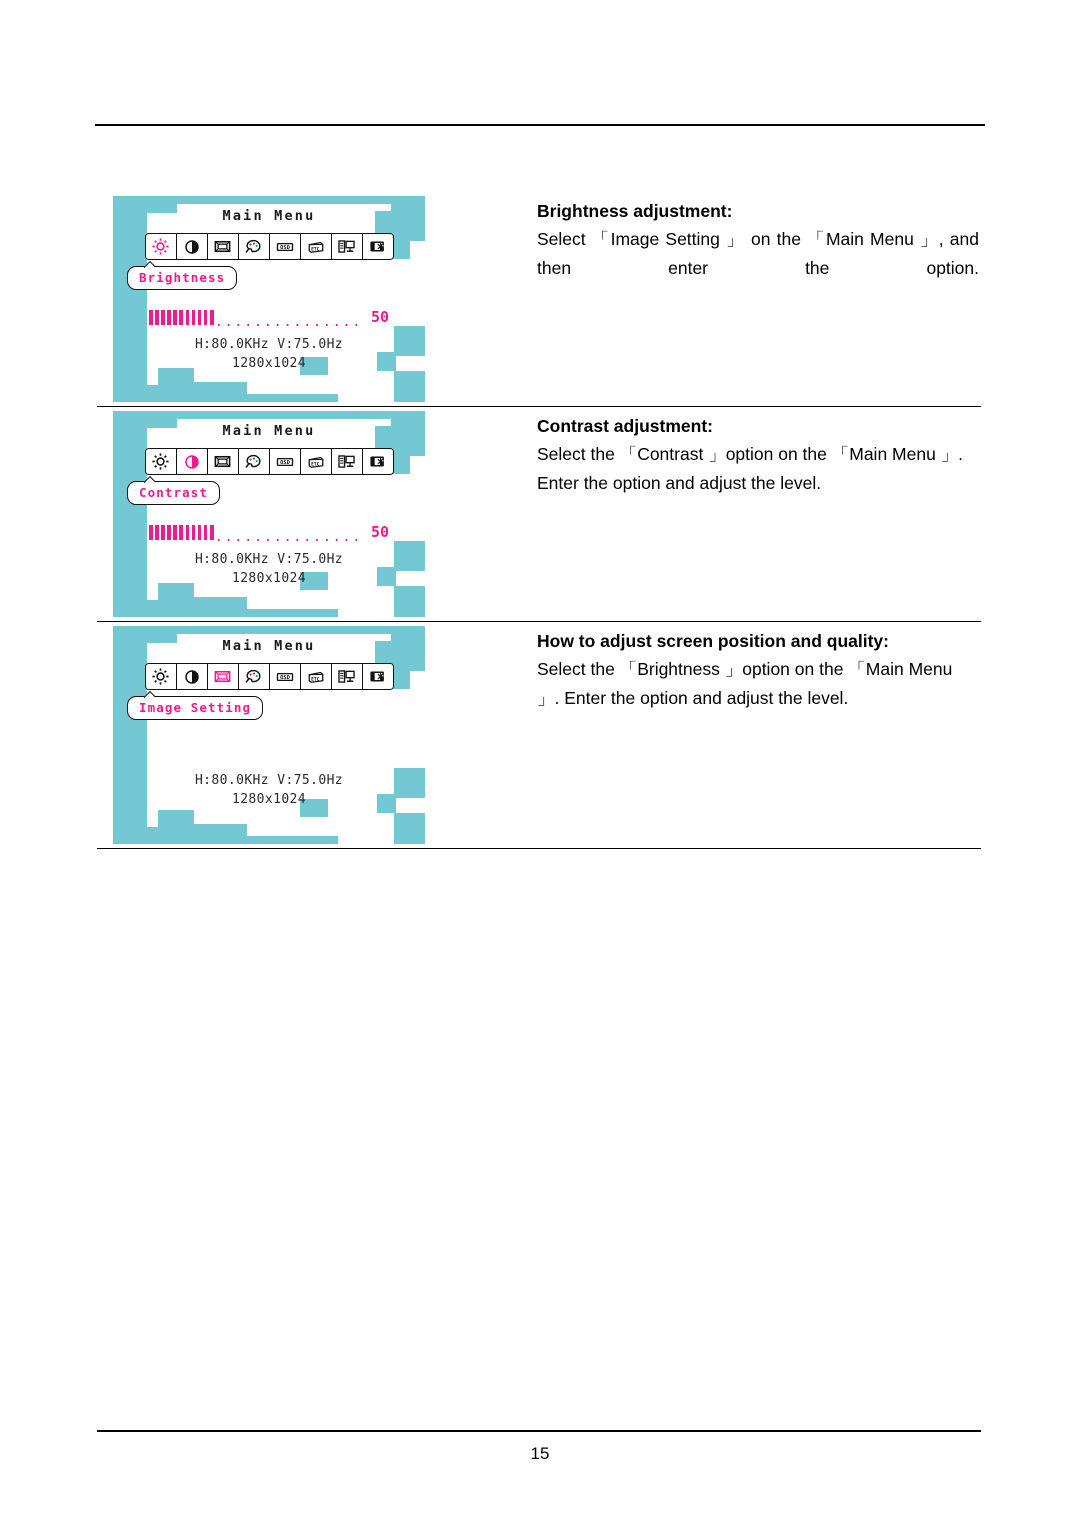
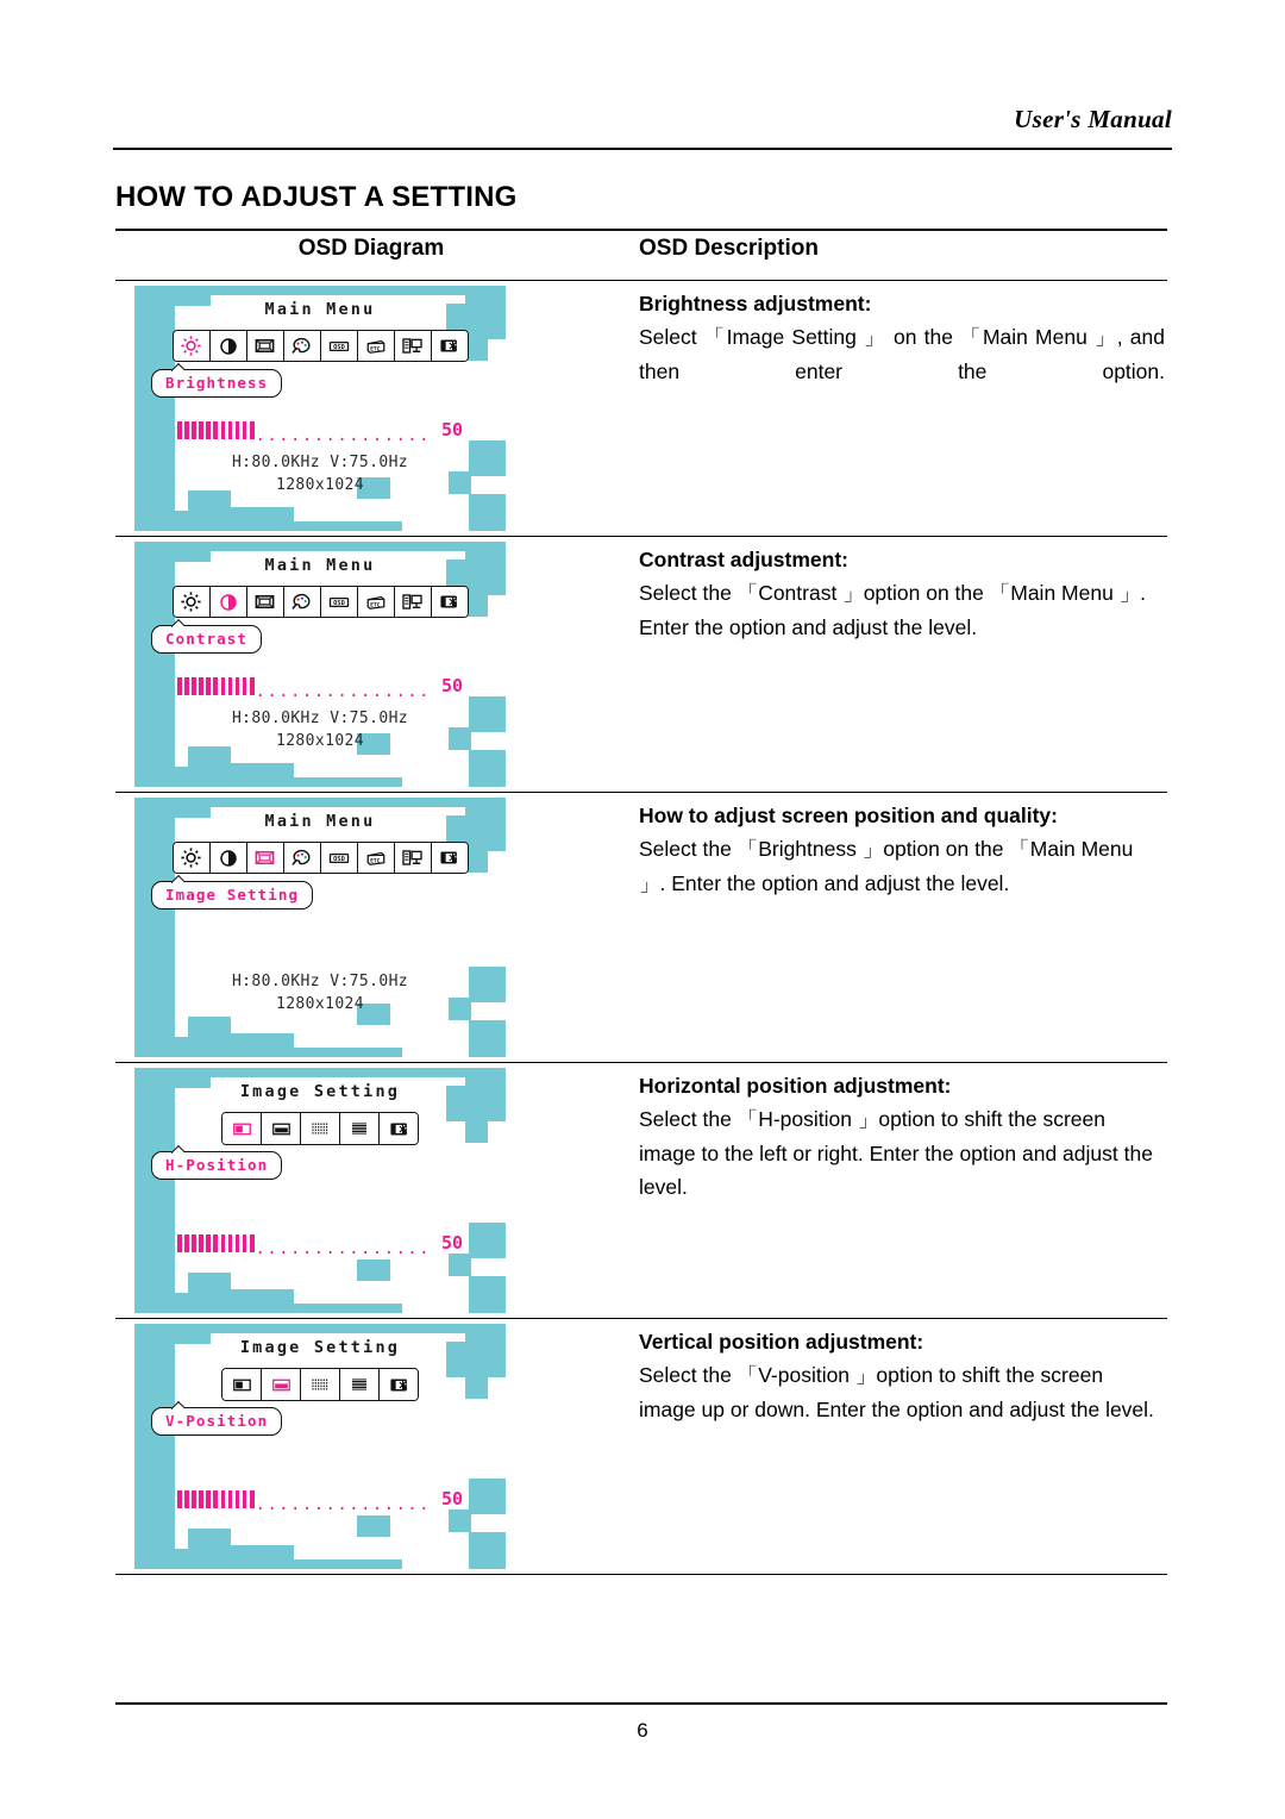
+ User's Manual
+ HOW TO ADJUST A SETTING
+ OSD Diagram	OSD Description
  Main MenuBrightness............... 50H:80.0KHz V:75.0Hz1280x1024	Brightness adjustment:Select 「Image Setting 」 on the 「Main Menu 」, and then enter the option.
  Main MenuContrast............... 50H:80.0KHz V:75.0Hz1280x1024	Contrast adjustment:Select the 「Contrast 」option on the 「Main Menu 」. Enter the option and adjust the level.
  Main MenuImage SettingH:80.0KHz V:75.0Hz1280x1024	How to adjust screen position and quality:Select the 「Brightness 」option on the 「Main Menu 」. Enter the option and adjust the level.
+ Image SettingH-Position............... 50	Horizontal position adjustment:Select the 「H-position 」option to shift the screen image to the left or right. Enter the option and adjust the level.
+ Image SettingV-Position............... 50	Vertical position adjustment:Select the 「V-position 」option to shift the screen image up or down. Enter the option and adjust the level.
- 15
+ 6
